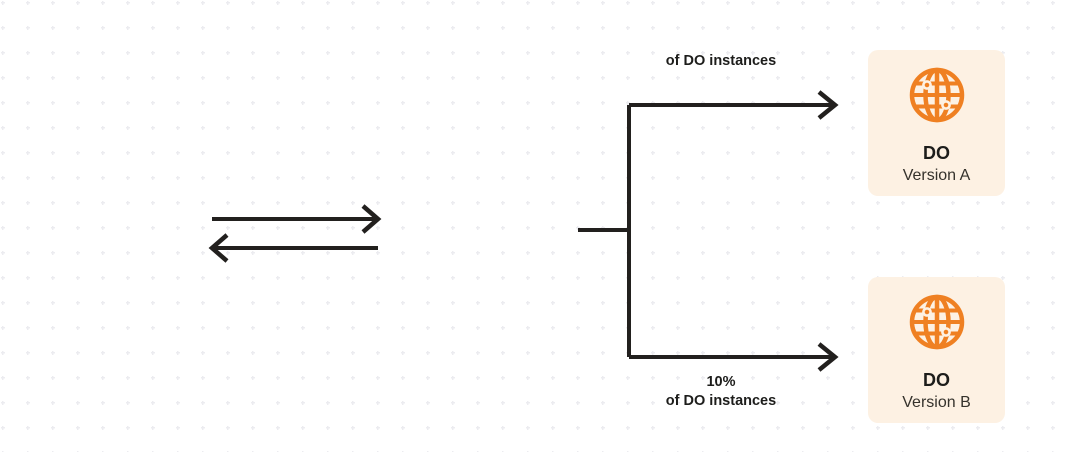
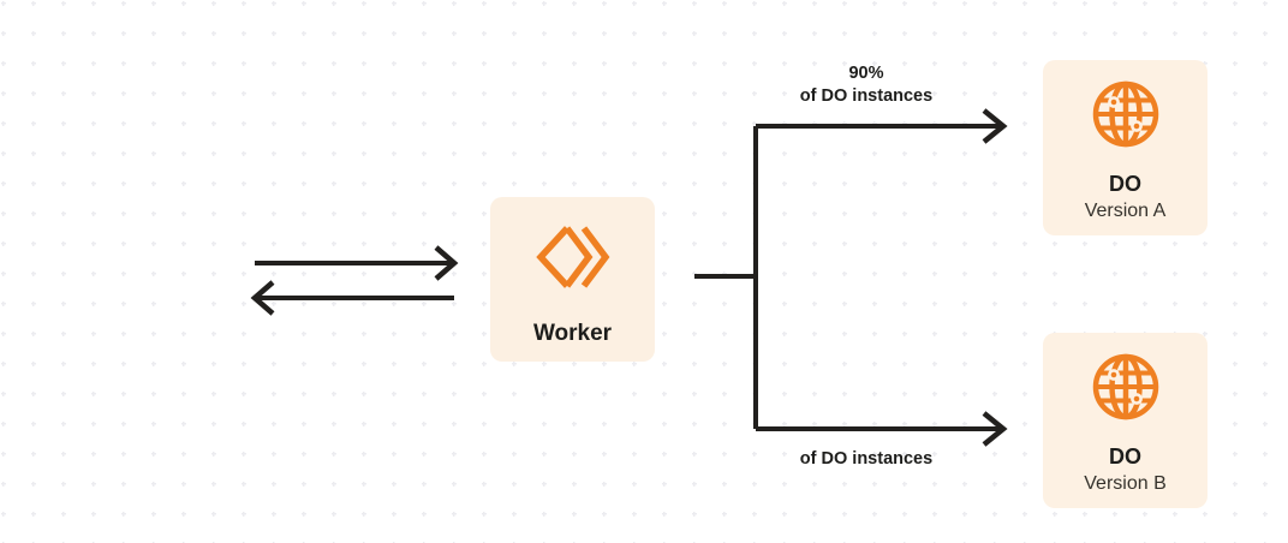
+ Worker
  DO
  Version A
  DO
  Version B
+ 90%
  of DO instances
- 10%
  of DO instances
